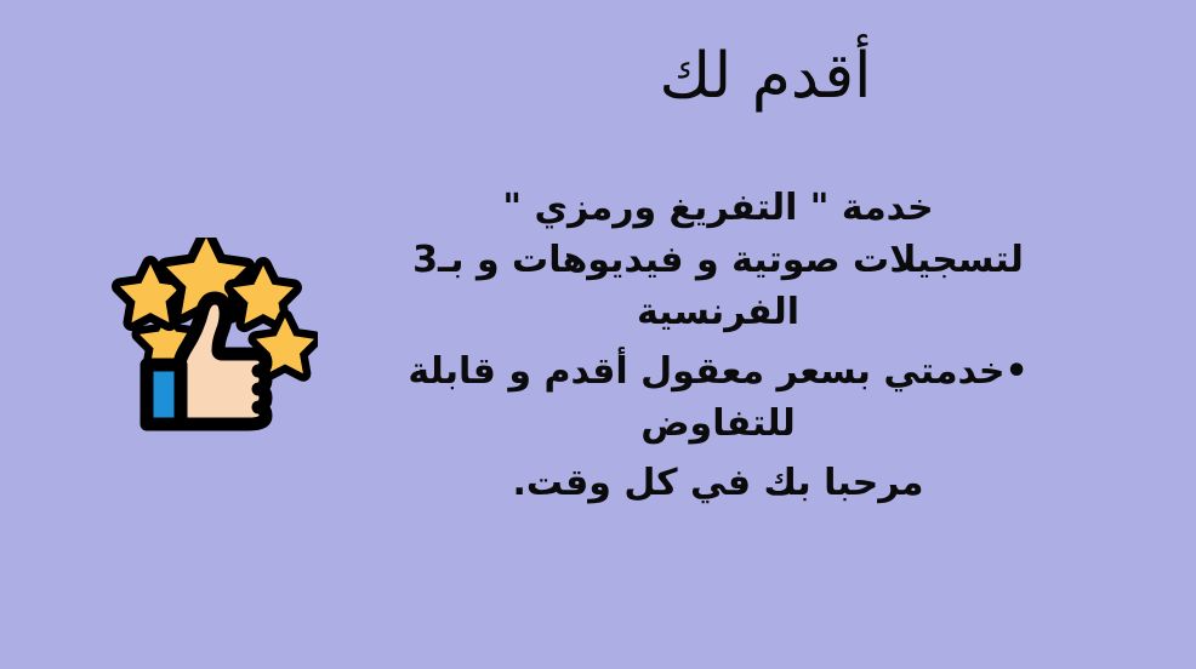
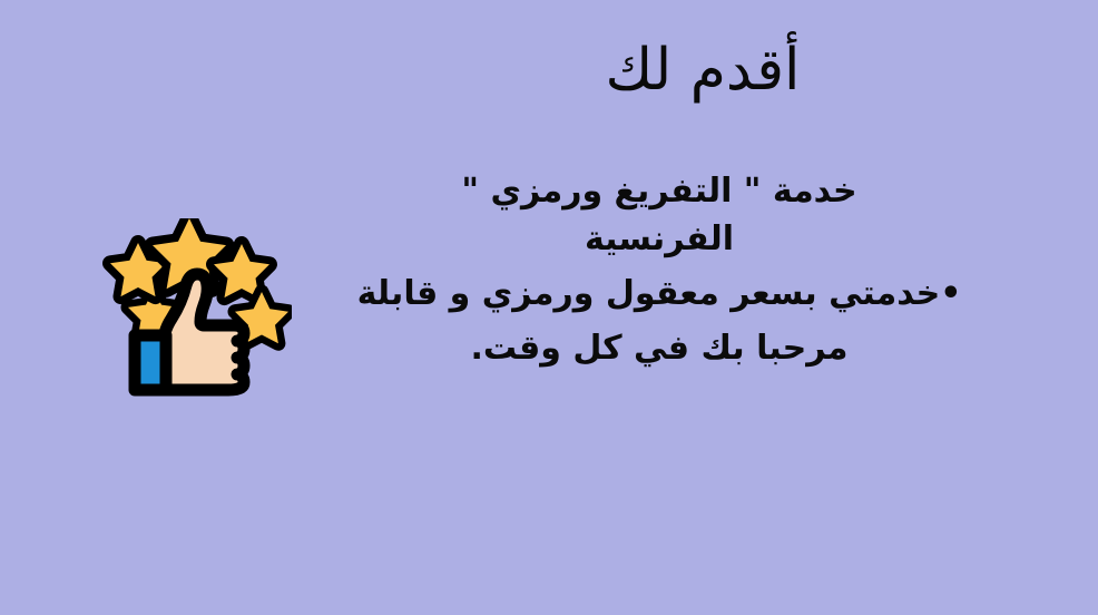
  أقدم لك
  خدمة " التفريغ ورمزي "
- لتسجيلات صوتية و فيديوهات و بـ3
  الفرنسية
- •خدمتي بسعر معقول أقدم و قابلة
+ •خدمتي بسعر معقول ورمزي و قابلة
- للتفاوض
  مرحبا بك في كل وقت.
